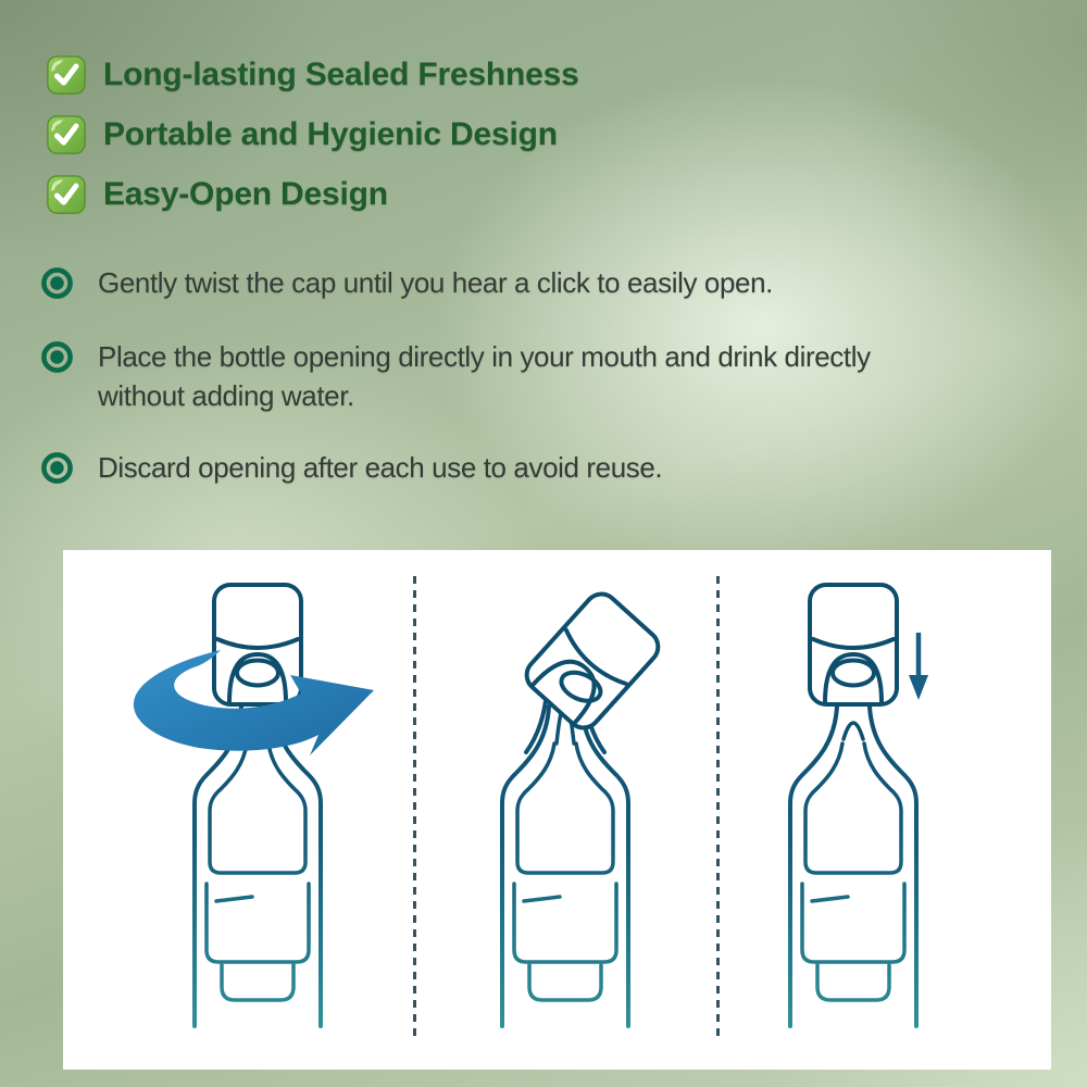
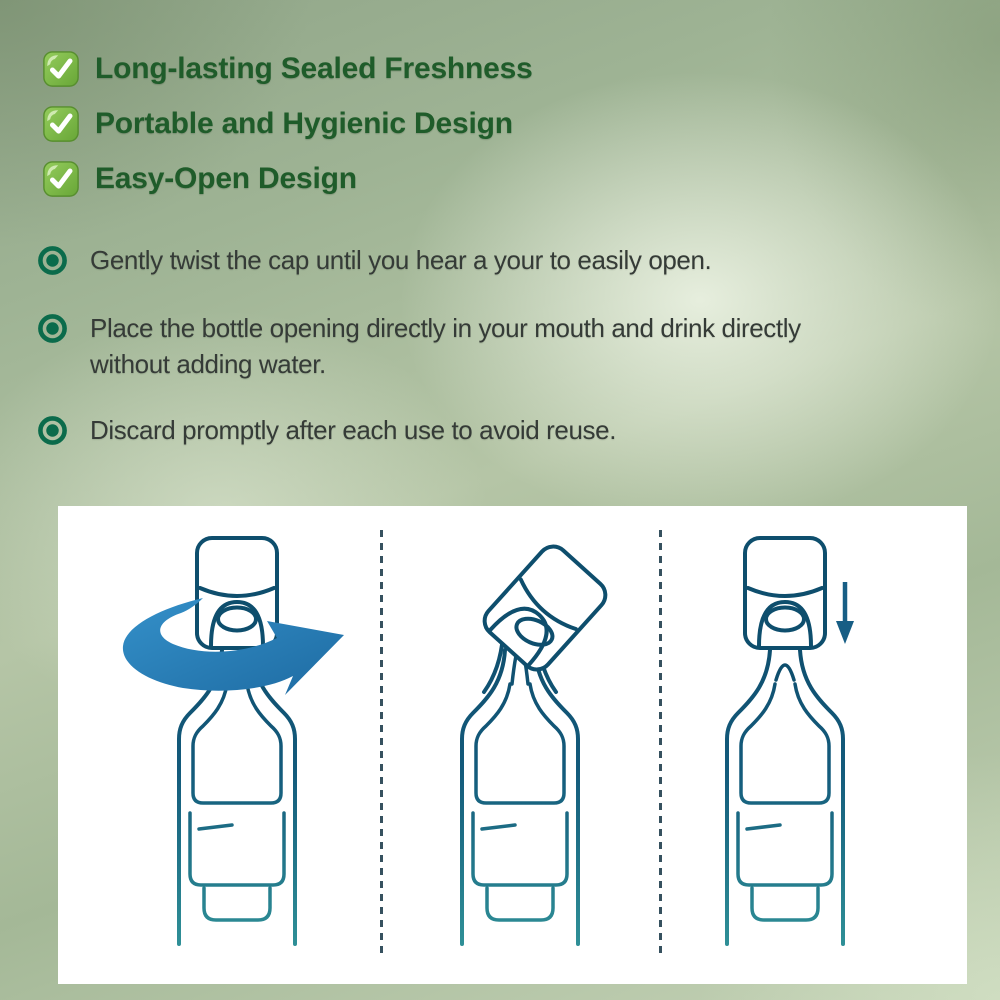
  Long-lasting Sealed Freshness
  Portable and Hygienic Design
  Easy-Open Design
- Gently twist the cap until you hear a click to easily open.
+ Gently twist the cap until you hear a your to easily open.
  Place the bottle opening directly in your mouth and drink directly without adding water.
- Discard opening after each use to avoid reuse.
+ Discard promptly after each use to avoid reuse.
